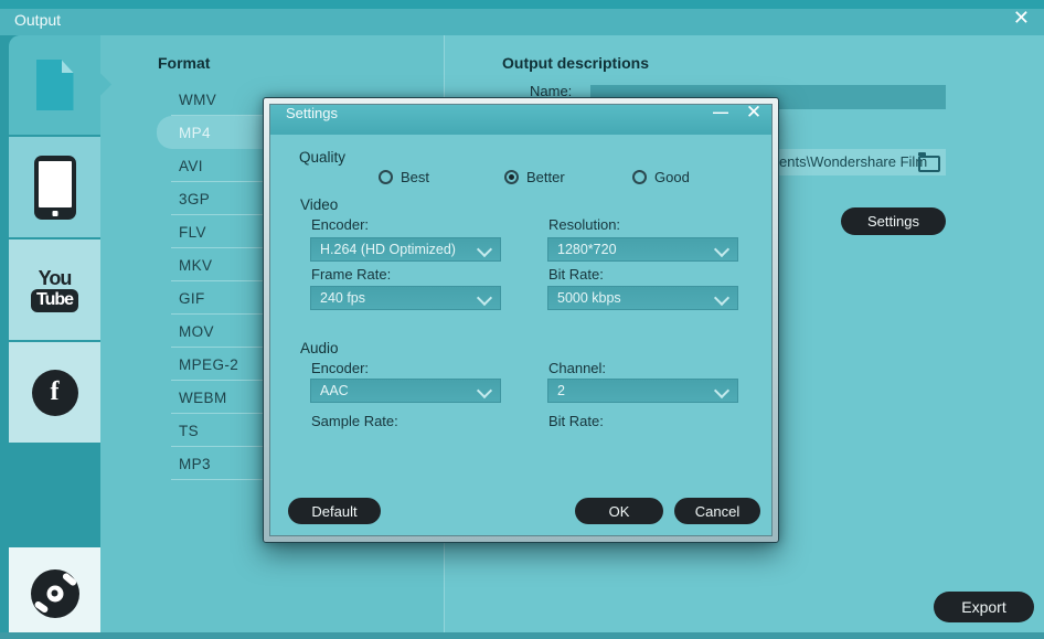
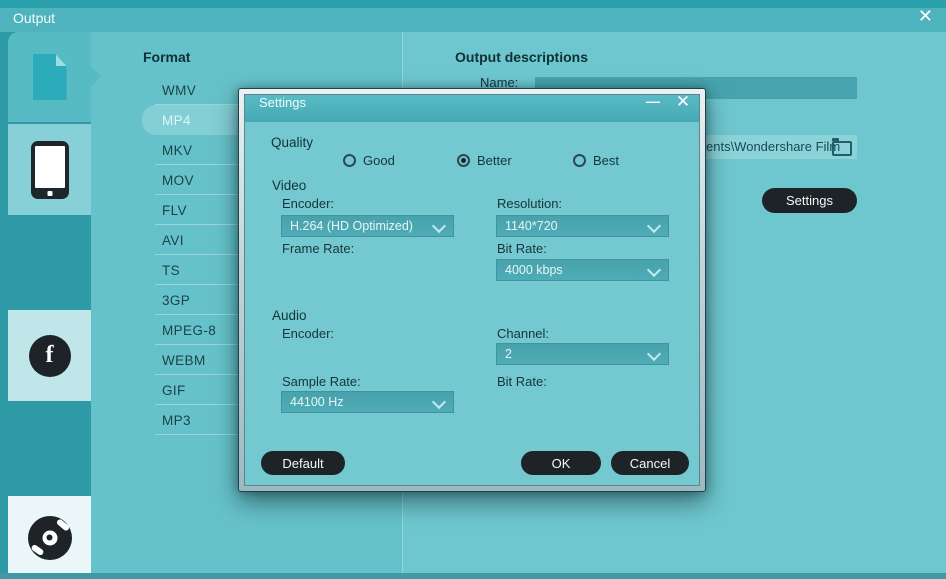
  Output
  ✕
- You
- Tube
  f
  Format
  WMV
  MP4
- AVI
+ MKV
- 3GP
+ MOV
  FLV
- MKV
+ AVI
- GIF
+ TS
- MOV
+ 3GP
- MPEG-2
+ MPEG-8
  WEBM
- TS
+ GIF
  MP3
  Output descriptions
  Name:
  ents\Wondershare Fil
  Settings
- Export
  Settings
  —
  ✕
  Quality
- Best
+ Good
  Better
- Good
+ Best
  Video
  Encoder:
  H.264 (HD Optimized)
  Resolution:
- 1280*720
+ 1140*720
  Frame Rate:
- 240 fps
  Bit Rate:
- 5000 kbps
+ 4000 kbps
  Audio
  Encoder:
- AAC
  Channel:
  2
  Sample Rate:
+ 44100 Hz
  Bit Rate:
  Default
  OK
  Cancel
